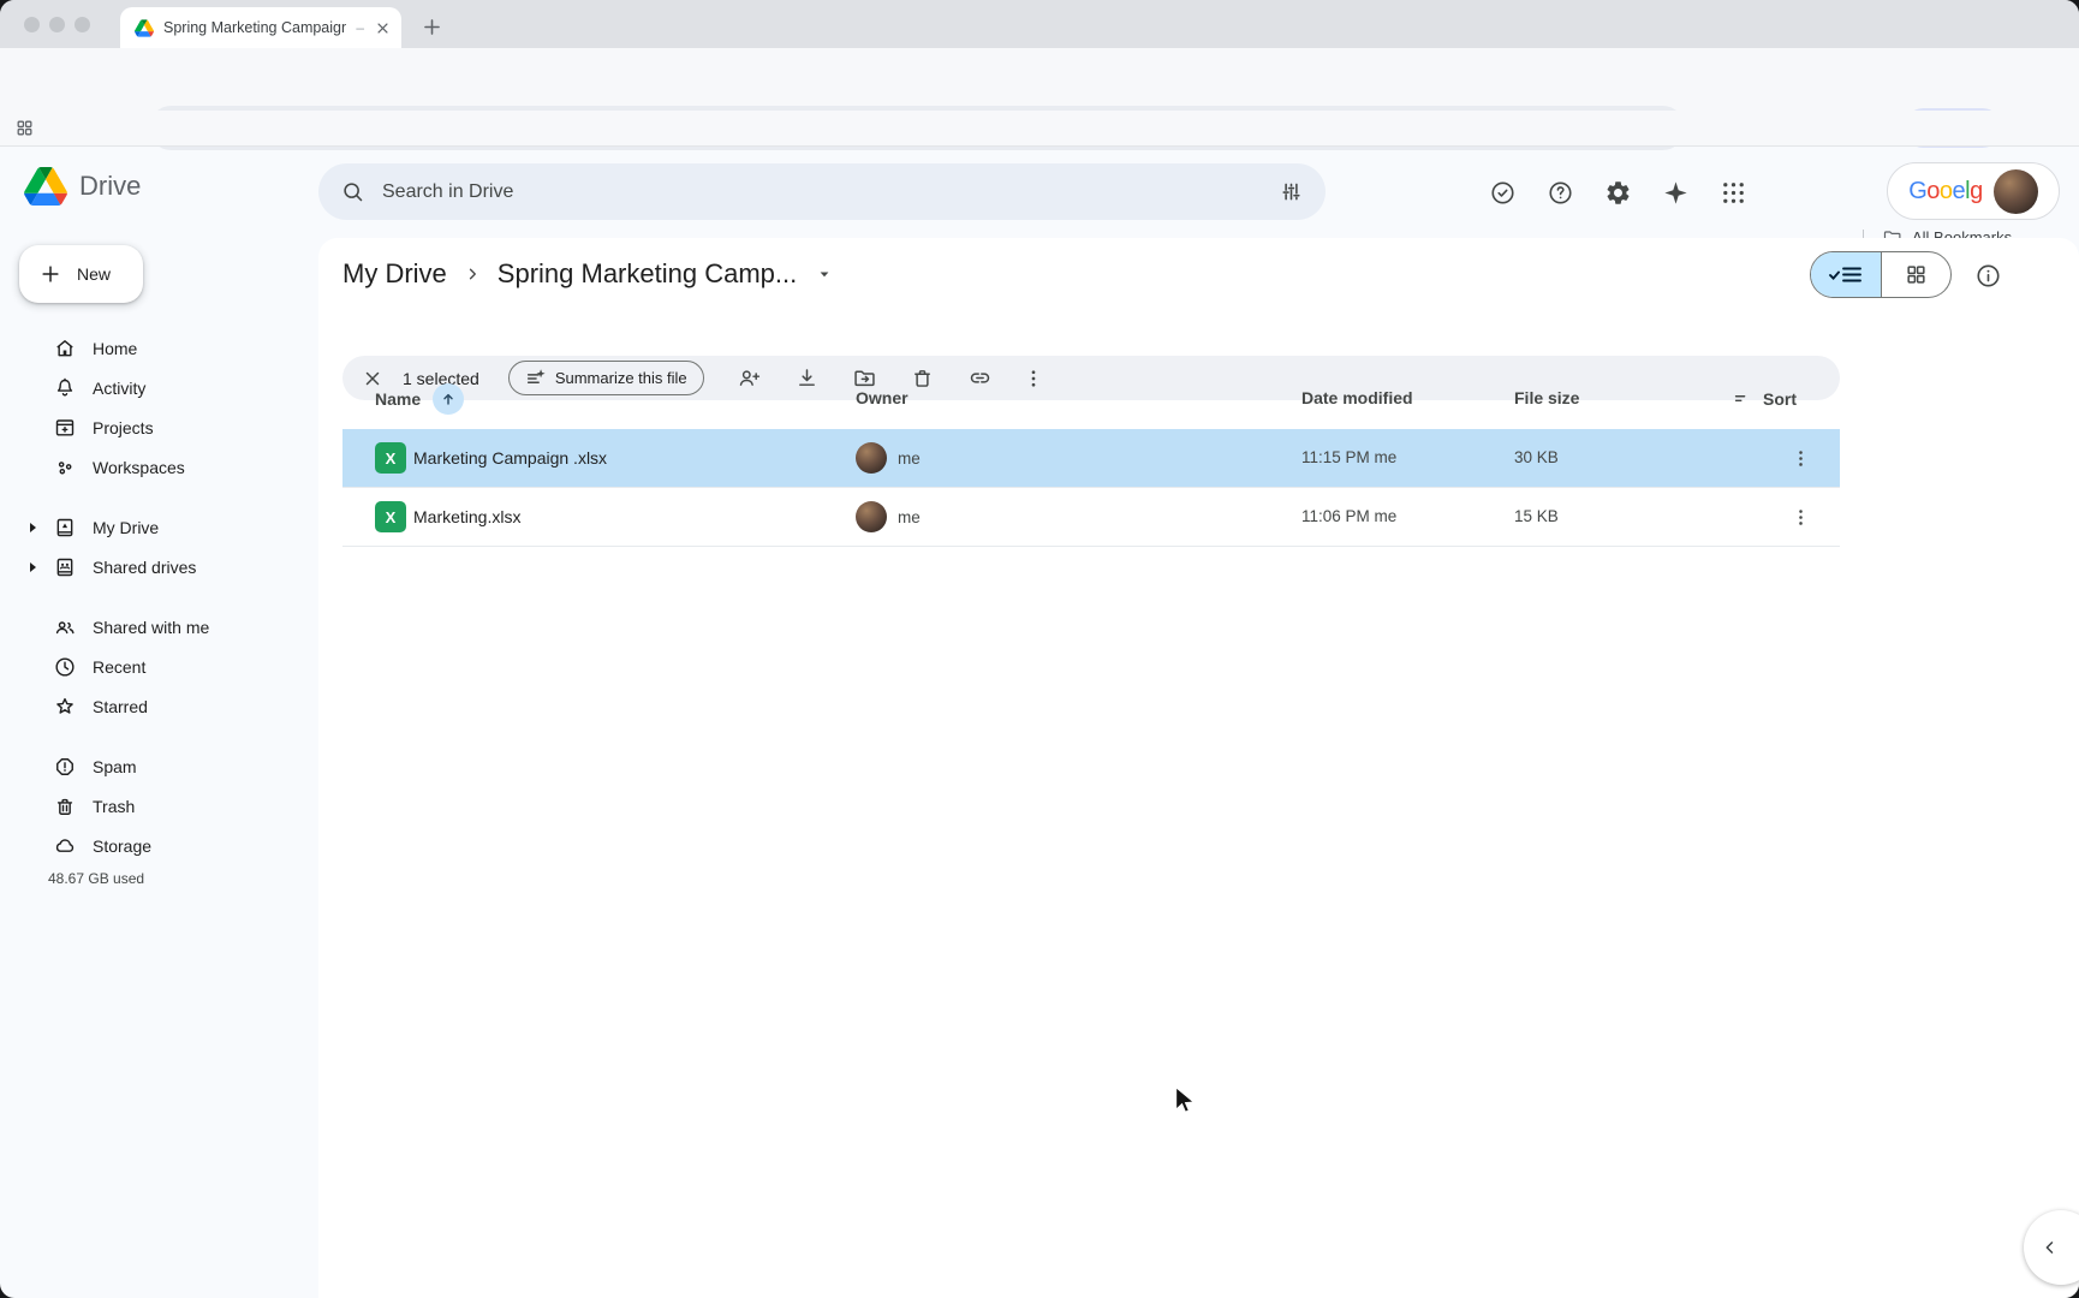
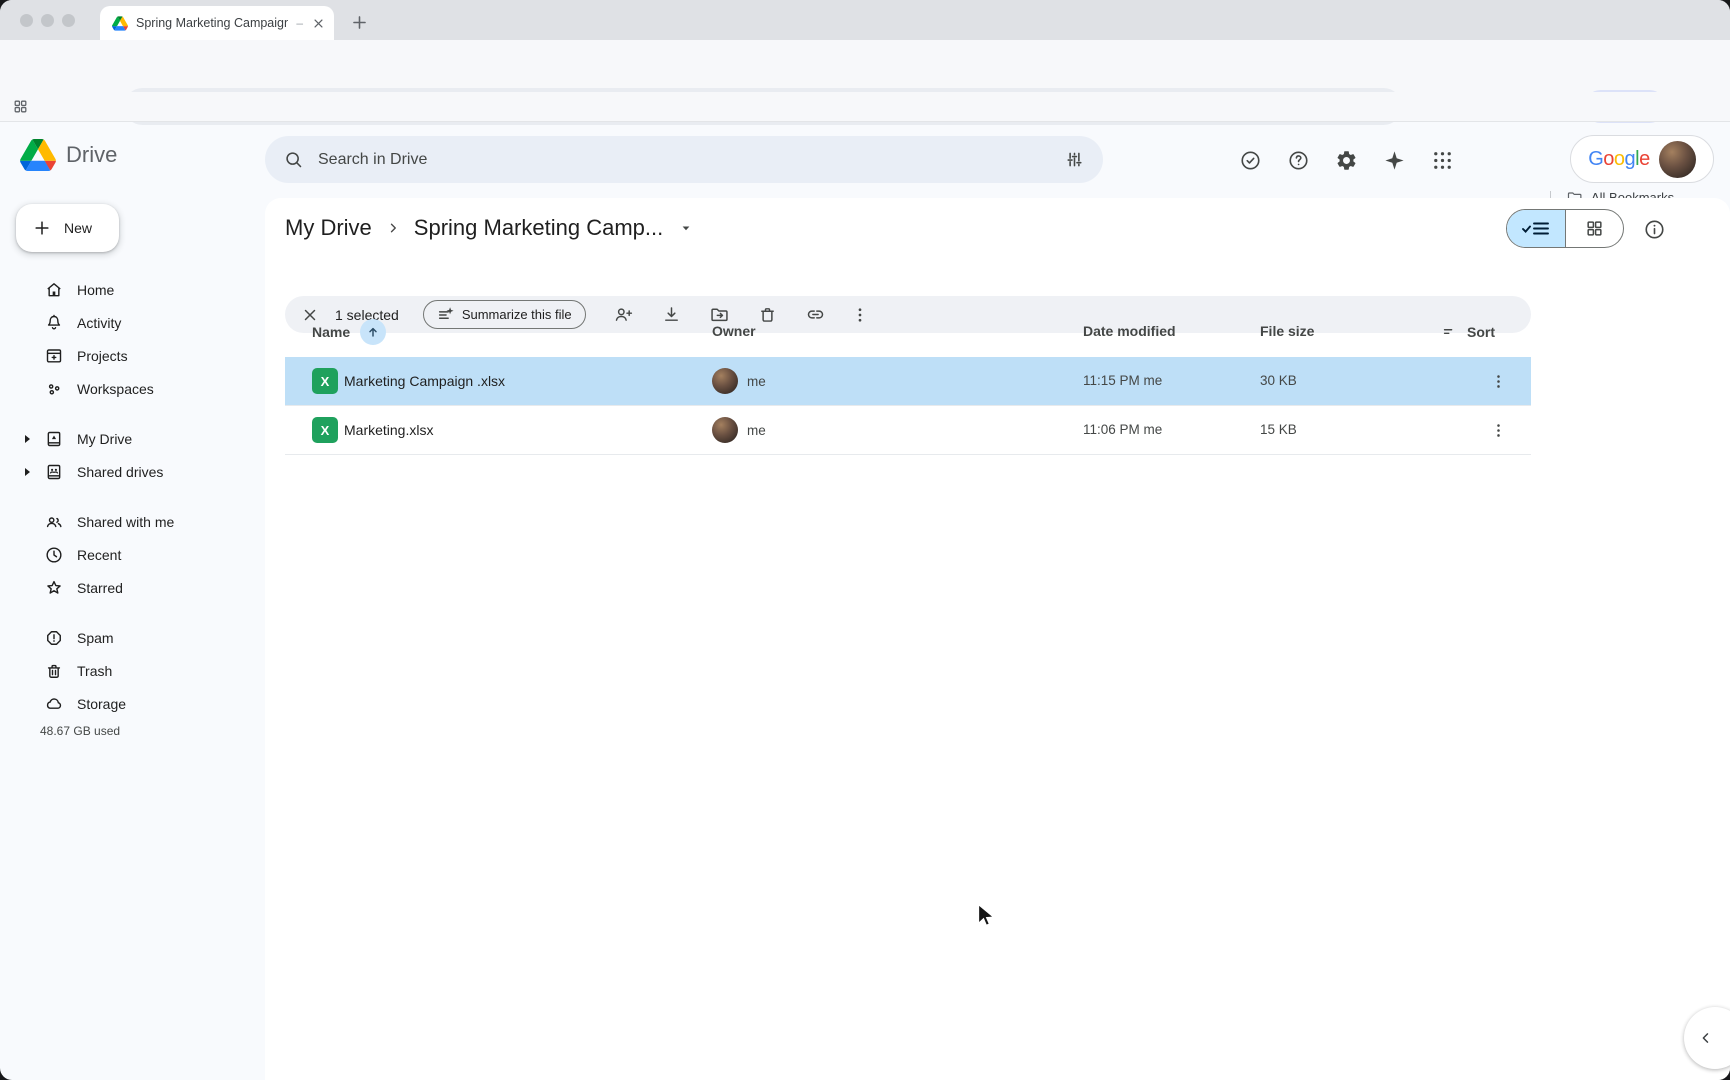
  Spring Marketing Campaign
  –
  Drive
  Search in Drive
  G
  o
  o
- e
+ g
  l
- g
+ e
  New
  Home
  Activity
  Projects
  Workspaces
  My Drive
  Shared drives
  Shared with me
  Recent
  Starred
  Spam
  Trash
  Storage
  48.67 GB used
  My Drive
  Spring Marketing Camp...
  1 selected
  Summarize this file
  Name
  Owner
  Date modified
  File size
  Sort
  X
  Marketing Campaign .xlsx
  me
  11:15 PM me
  30 KB
  X
  Marketing.xlsx
  me
  11:06 PM me
  15 KB
